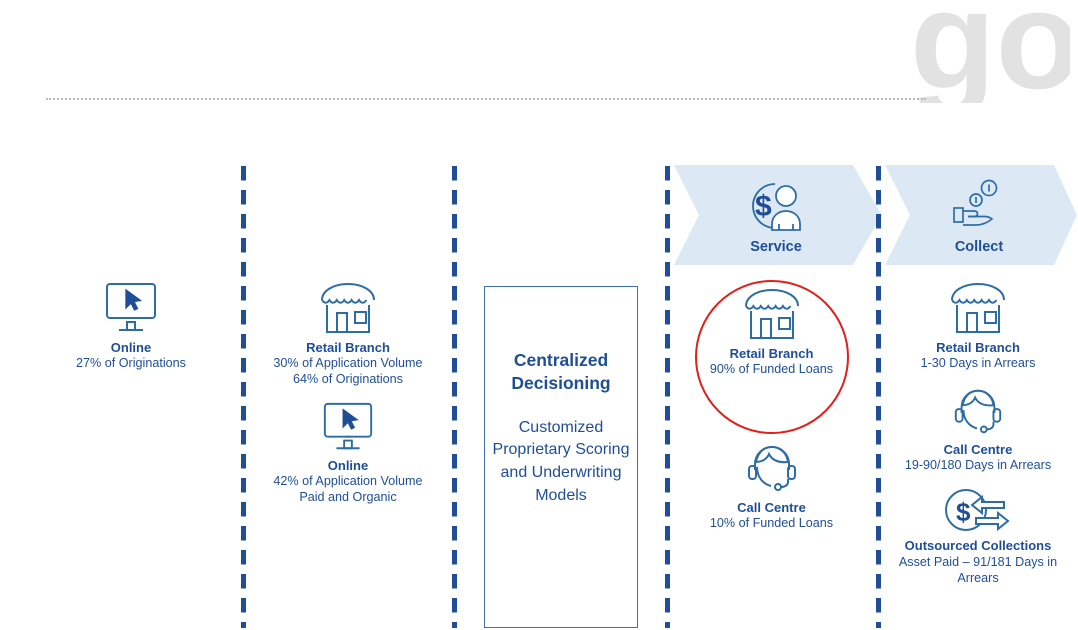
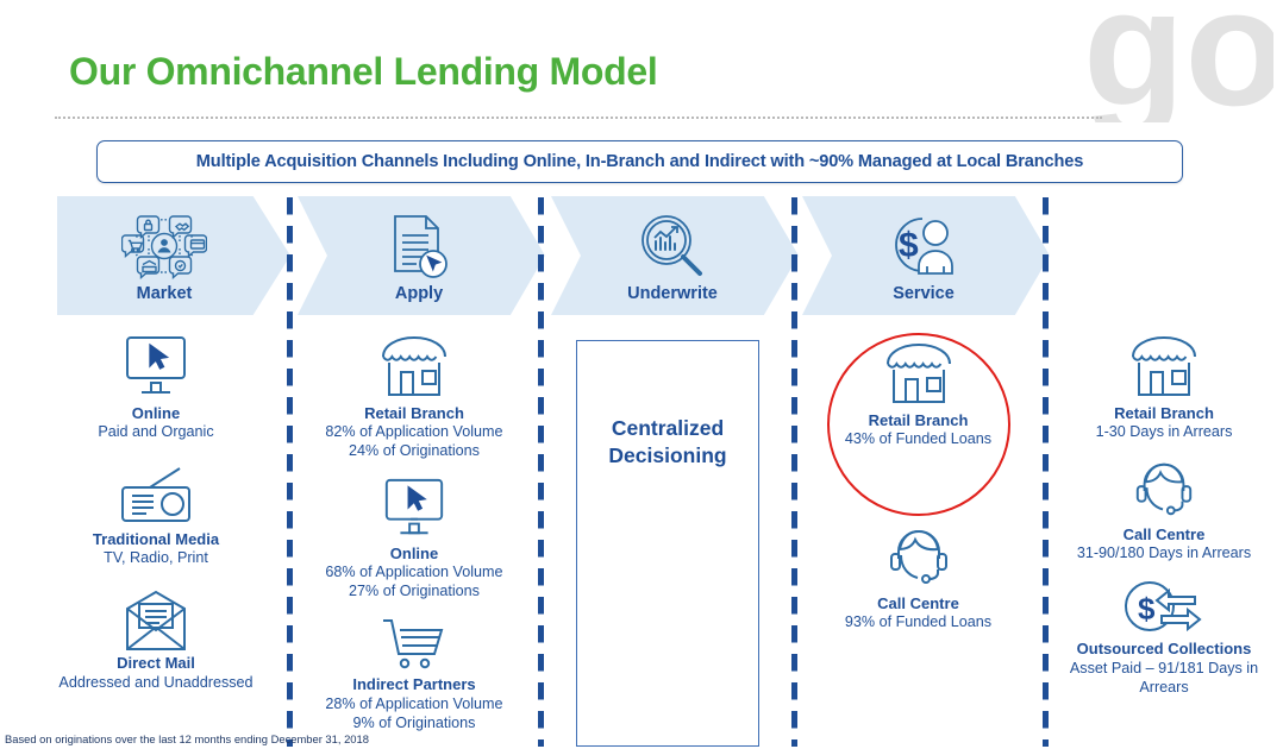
  go
+ Our Omnichannel Lending Model
+ Multiple Acquisition Channels Including Online, In-Branch and Indirect with ~90% Managed at Local Branches
+ Market
+ Apply
+ Underwrite
  $
  Service
- Collect
  Online
- 27% of Originations
+ Paid and Organic
+ Traditional Media
+ TV, Radio, Print
+ Direct Mail
+ Addressed and Unaddressed
  Retail Branch
- 30% of Application Volume
+ 82% of Application Volume
- 64% of Originations
+ 24% of Originations
  Online
- 42% of Application Volume
+ 68% of Application Volume
- Paid and Organic
+ 27% of Originations
+ Indirect Partners
+ 28% of Application Volume
+ 9% of Originations
  Centralized Decisioning
- Customized Proprietary Scoring and Underwriting Models
  Retail Branch
- 90% of Funded Loans
+ 43% of Funded Loans
  Call Centre
- 10% of Funded Loans
+ 93% of Funded Loans
  Retail Branch
  1-30 Days in Arrears
  Call Centre
- 19-90/180 Days in Arrears
+ 31-90/180 Days in Arrears
  $
  Outsourced Collections
  Asset Paid – 91/181 Days in
  Arrears
+ Based on originations over the last 12 months ending December 31, 2018
